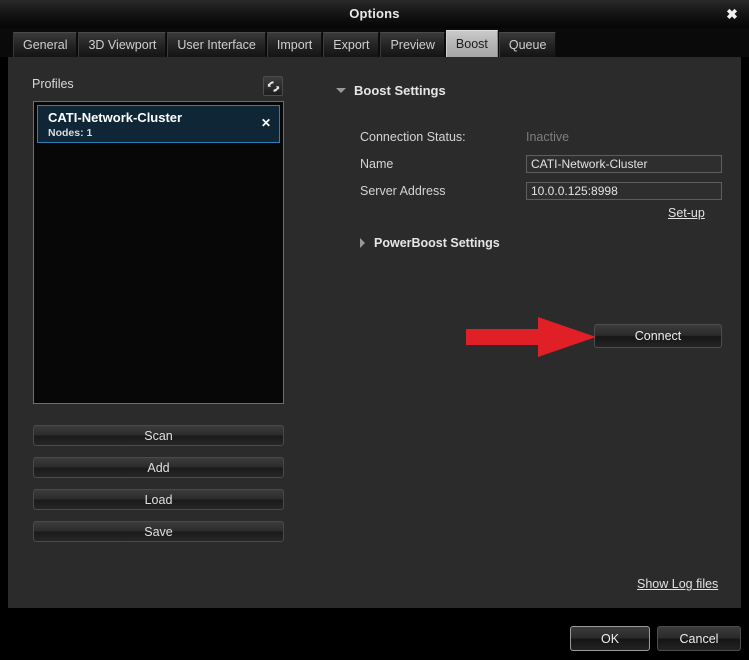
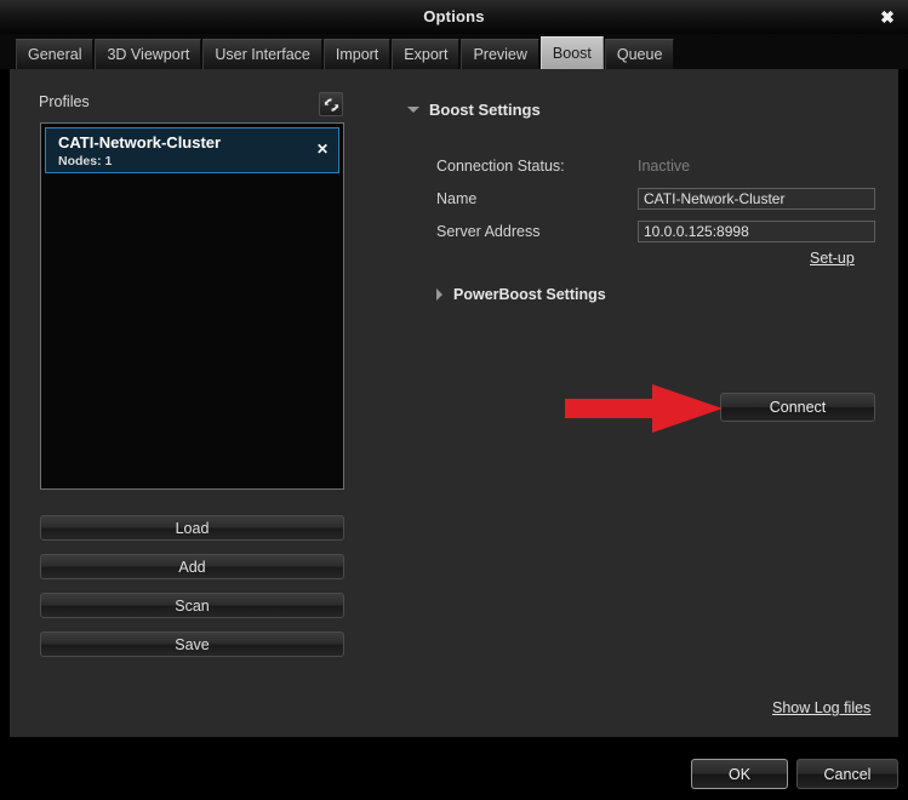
  Options
  ✖
  General
  3D Viewport
  User Interface
  Import
  Export
  Preview
  Boost
  Queue
  Profiles
  CATI-Network-Cluster
  Nodes: 1
  ✕
- Scan
+ Load
  Add
- Load
+ Scan
  Save
  Boost Settings
  Connection Status:
  Inactive
  Name
  CATI-Network-Cluster
  Server Address
  10.0.0.125:8998
  Set-up
  PowerBoost Settings
  Connect
  Show Log files
  OK
  Cancel
